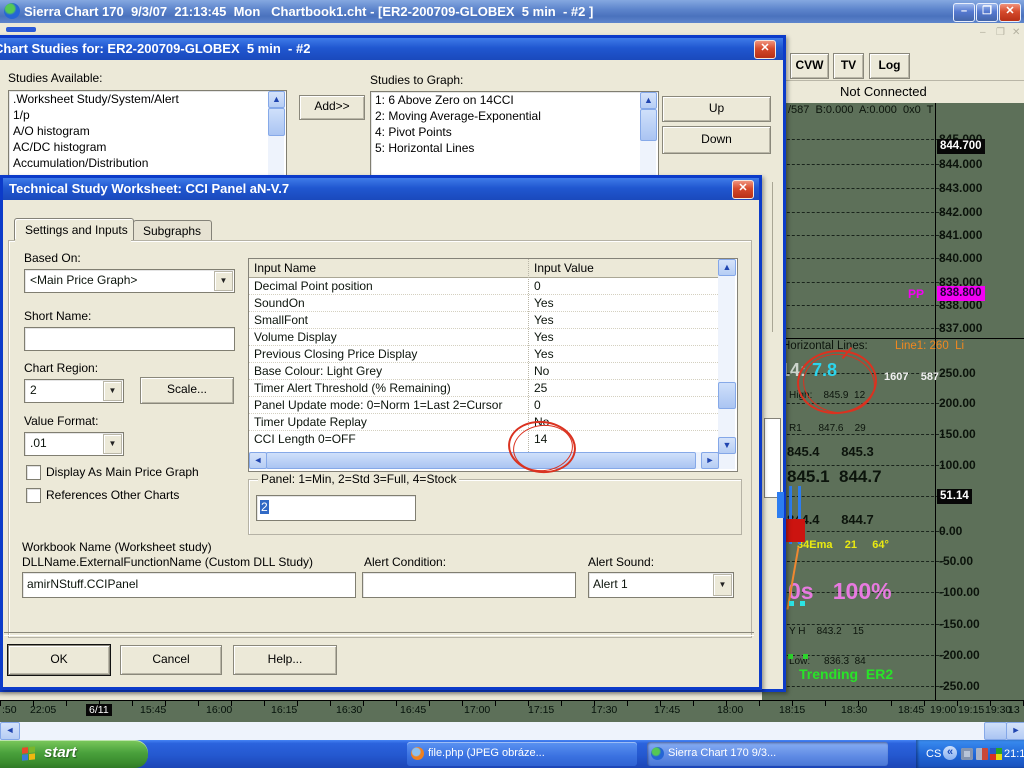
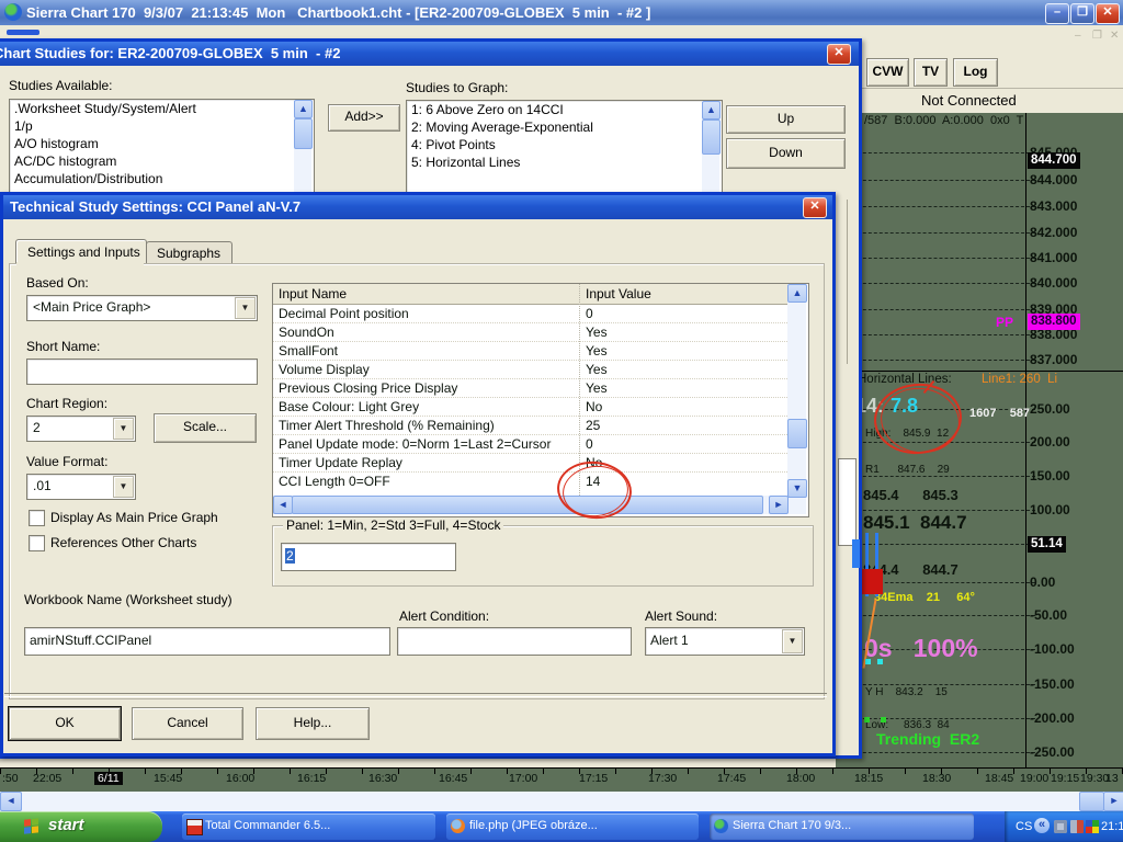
  Sierra Chart 170 9/3/07 21:13:45 Mon Chartbook1.cht - [ER2-200709-GLOBEX 5 min - #2 ]
  –
  ❐
  ✕
  –
  ❐
  ✕
  CVW
  TV
  Log
  Not Connected
  844.000
  843.000
  842.000
  841.000
  840.000
  839.000
  838.000
  837.000
  844.700
  PP
  838.800
  250.00
  200.00
  150.00
  100.00
  0.00
  -50.00
  -100.00
  -150.00
  -200.00
  -250.00
  51.14
  /587 B:0.000 A:0.000 0x0 T
  Horizontal Lines:
  Line1: 260 Li
  7.8
  1607 587
  High: 845.9 12
  R1 847.6 29
  845.4 845.3
  845.1 844.7
  4.4 844.7
  34Ema 21 64°
  0s 100%
  Y H 843.2 15
  Low: 836.3 84
  Trending ER2
  :50
  22:05
  6/11
  15:45
  16:00
  16:15
  16:30
  16:45
  17:00
  17:15
  17:30
  17:45
  18:00
  18:15
  18:30
  18:45
  19:00
  19:15
  19:30
  13
  ◄
  ►
  hart Studies for: ER2-200709-GLOBEX 5 min - #2
  ✕
  Studies Available:
  .Worksheet Study/System/Alert
  1/p
  A/O histogram
  AC/DC histogram
  Accumulation/Distribution
  ▲
  Add>>
  Studies to Graph:
  1: 6 Above Zero on 14CCI
  2: Moving Average-Exponential
  4: Pivot Points
  5: Horizontal Lines
  ▲
  Up
  Down
- Technical Study Worksheet: CCI Panel aN-V.7
+ Technical Study Settings: CCI Panel aN-V.7
  ✕
  Settings and Inputs
  Subgraphs
  Based On:
  <Main Price Graph>
  ▼
  Short Name:
  Chart Region:
  2
  ▼
  Scale...
  Value Format:
  .01
  ▼
  Display As Main Price Graph
  References Other Charts
  Input Name
  Input Value
  Decimal Point position
  0
  SoundOn
  Yes
  SmallFont
  Yes
  Volume Display
  Yes
  Previous Closing Price Display
  Yes
  Base Colour: Light Grey
  No
  Timer Alert Threshold (% Remaining)
  25
  Panel Update mode: 0=Norm 1=Last 2=Cursor
  0
  Timer Update Replay
  No
  CCI Length 0=OFF
  14
  ▲
  ▼
  ◄
  ►
  Panel: 1=Min, 2=Std 3=Full, 4=Stock
  2
  Workbook Name (Worksheet study)
- DLLName.ExternalFunctionName (Custom DLL Study)
  amirNStuff.CCIPanel
  Alert Condition:
  Alert Sound:
  Alert 1
  ▼
  OK
  Cancel
  Help...
  start
+ Total Commander 6.5...
  file.php (JPEG obráze...
  Sierra Chart 170 9/3...
  CS
  «
  21:1
